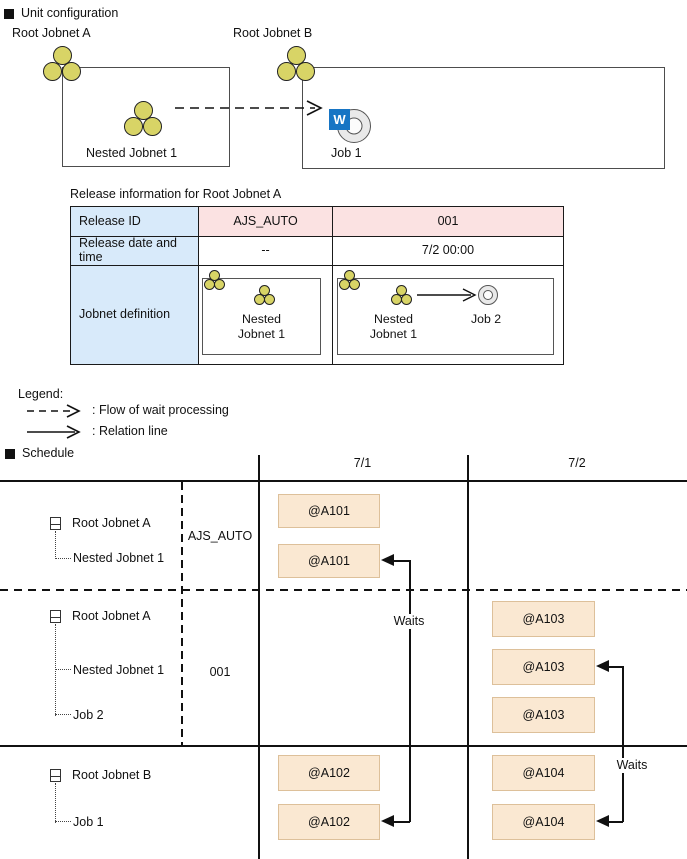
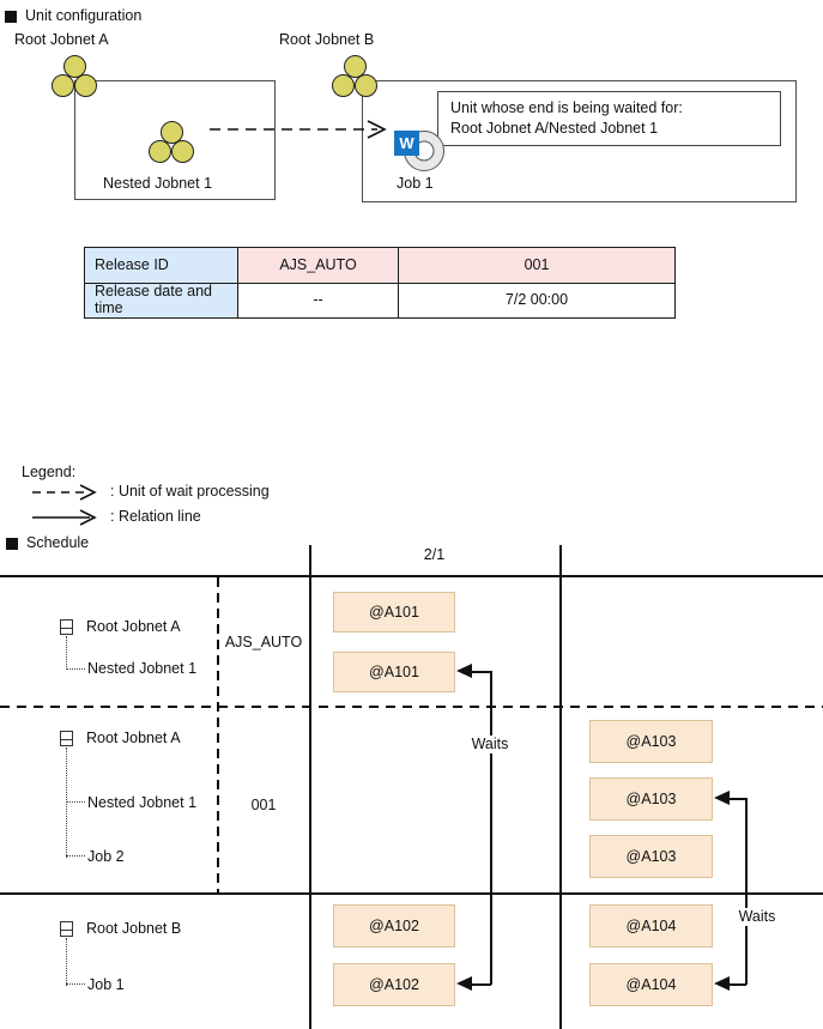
  Unit configuration
  Root Jobnet A
  Root Jobnet B
  Nested Jobnet 1
+ Unit whose end is being waited for:
+ Root Jobnet A/Nested Jobnet 1
  W
  Job 1
- Release information for Root Jobnet A
  Release ID	AJS_AUTO	001
  Release date and time	--	7/2 00:00
- Jobnet definition	Nested Jobnet 1	Nested Jobnet 1 Job 2
  Legend:
- : Flow of wait processing
+ : Unit of wait processing
  : Relation line
  Schedule
- 7/1
+ 2/1
- 7/2
  Root Jobnet A
  Nested Jobnet 1
  AJS_AUTO
  @A101
  @A101
  Root Jobnet A
  Nested Jobnet 1
  Job 2
  001
  @A103
  @A103
  @A103
  Root Jobnet B
  Job 1
  @A102
  @A102
  @A104
  @A104
  Waits
  Waits
